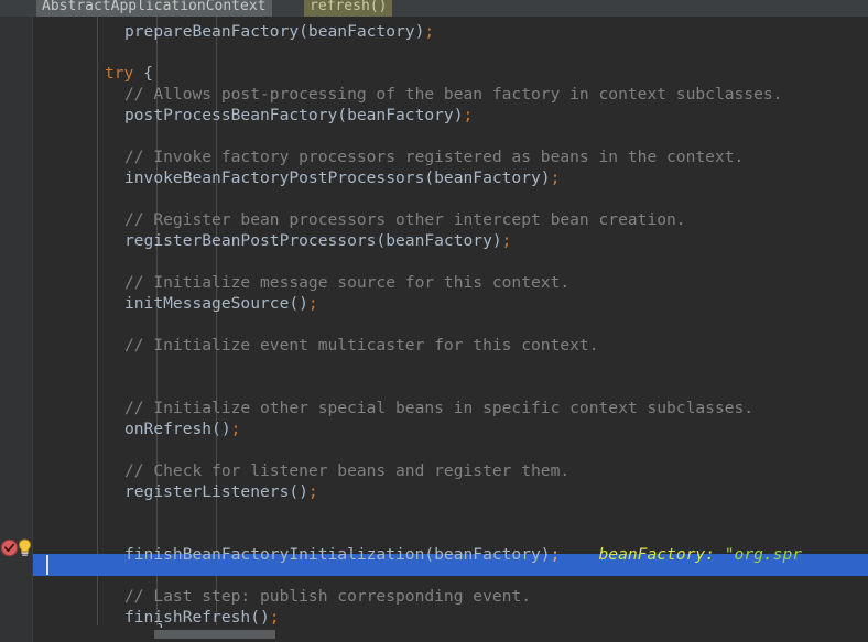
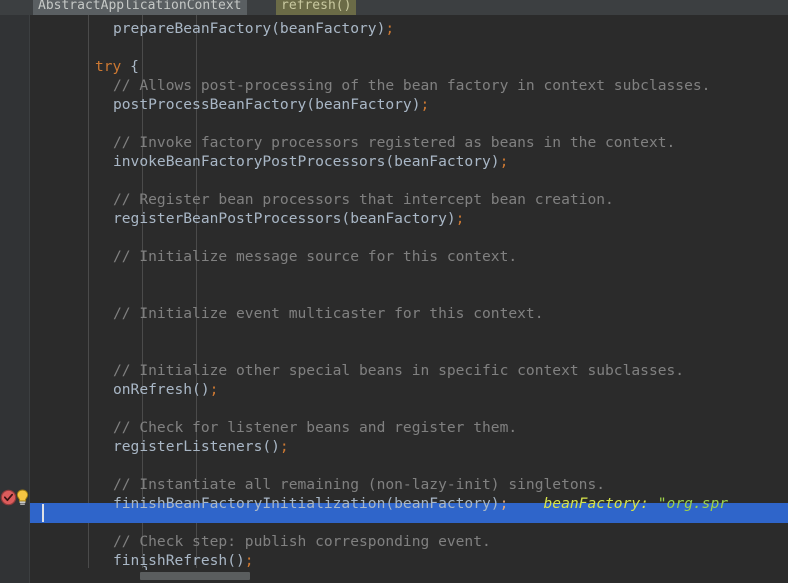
  AbstractApplicationContext
  refresh()
  prepareBeanFactory(beanFactory);
  try {
  // Allows post-processing of the bean factory in context subclasses.
  postProcessBeanFactory(beanFactory);
  // Invoke factory processors registered as beans in the context.
  invokeBeanFactoryPostProcessors(beanFactory);
- // Register bean processors other intercept bean creation.
+ // Register bean processors that intercept bean creation.
  registerBeanPostProcessors(beanFactory);
  // Initialize message source for this context.
- initMessageSource();
  // Initialize event multicaster for this context.
  // Initialize other special beans in specific context subclasses.
  onRefresh();
  // Check for listener beans and register them.
  registerListeners();
+ // Instantiate all remaining (non-lazy-init) singletons.
  finishBeanFactoryInitialization(beanFactory); beanFactory: "org.spr
- // Last step: publish corresponding event.
+ // Check step: publish corresponding event.
  finishRefresh();
